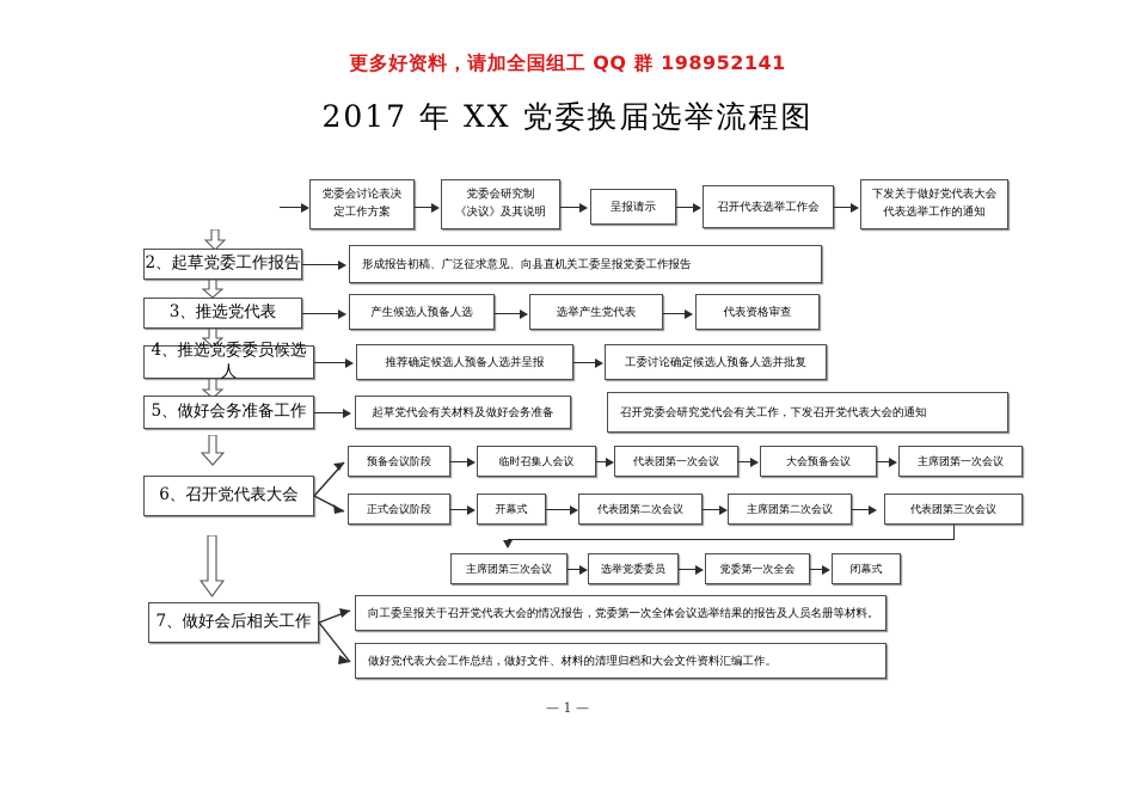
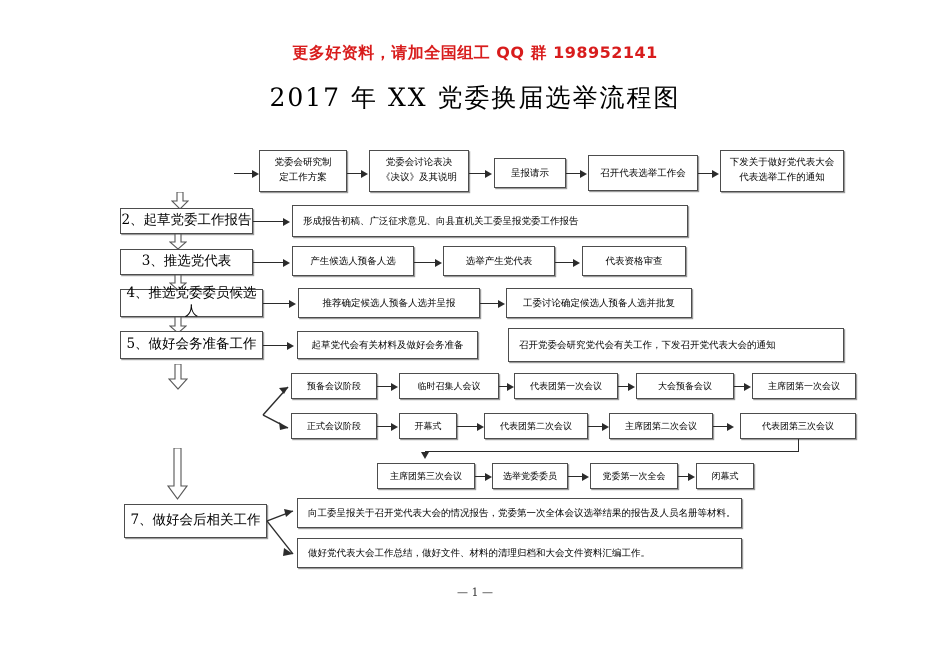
  更多好资料，请加全国组工 QQ 群 198952141
  2017 年 XX 党委换届选举流程图
- 党委会讨论表决
+ 党委会研究制
  定工作方案
- 党委会研究制
+ 党委会讨论表决
  《决议》及其说明
  呈报请示
  召开代表选举工作会
  下发关于做好党代表大会
  代表选举工作的通知
  2、起草党委工作报告
  形成报告初稿、广泛征求意见、向县直机关工委呈报党委工作报告
  3、推选党代表
  产生候选人预备人选
  选举产生党代表
  代表资格审查
  4、推选党委委员候选人
  推荐确定候选人预备人选并呈报
  工委讨论确定候选人预备人选并批复
  5、做好会务准备工作
  起草党代会有关材料及做好会务准备
  召开党委会研究党代会有关工作，下发召开党代表大会的通知
- 6、召开党代表大会
  预备会议阶段
  临时召集人会议
  代表团第一次会议
  大会预备会议
  主席团第一次会议
  正式会议阶段
  开幕式
  代表团第二次会议
  主席团第二次会议
  代表团第三次会议
  主席团第三次会议
  选举党委委员
  党委第一次全会
  闭幕式
  7、做好会后相关工作
  向工委呈报关于召开党代表大会的情况报告，党委第一次全体会议选举结果的报告及人员名册等材料。
  做好党代表大会工作总结，做好文件、材料的清理归档和大会文件资料汇编工作。
  — 1 —
